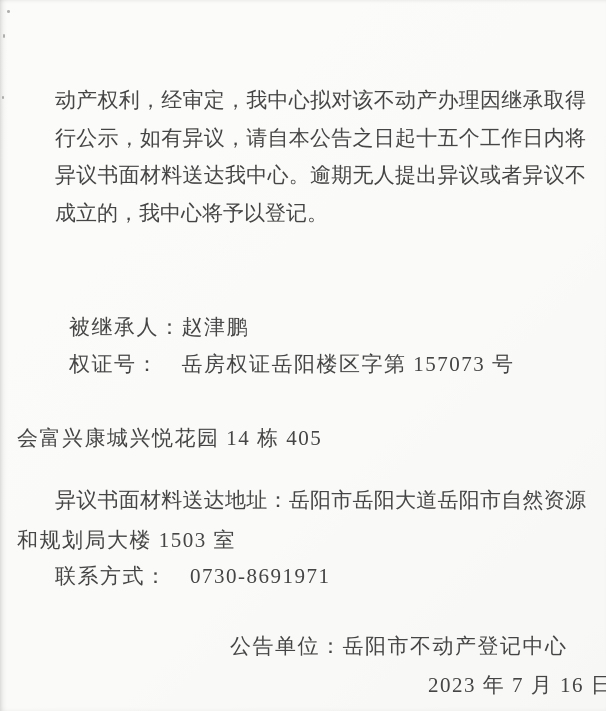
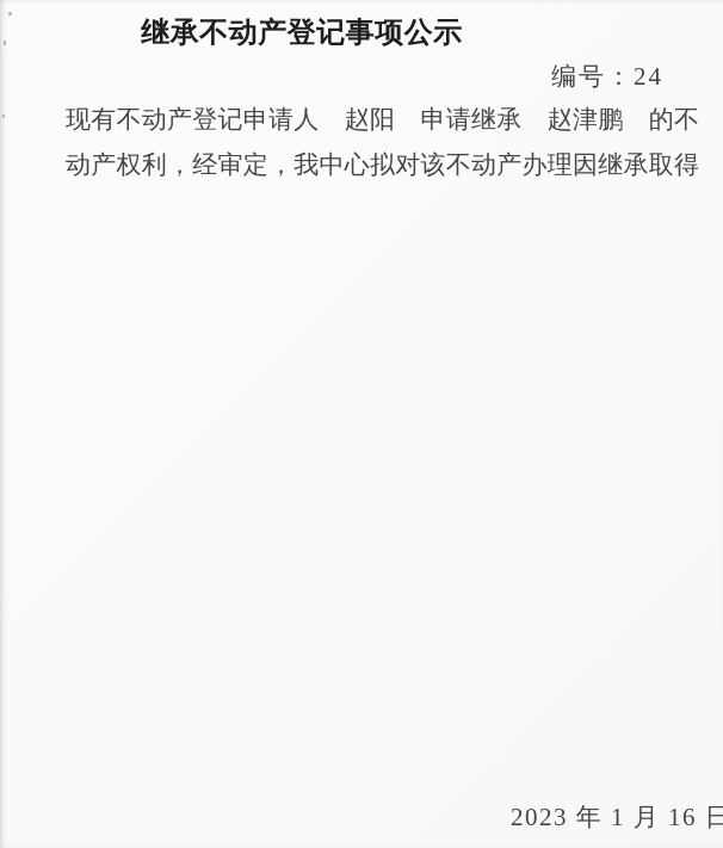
+ 继承不动产登记事项公示
+ 编号：24
+ 现有不动产登记申请人 赵阳 申请继承 赵津鹏 的不
  动产权利，经审定，我中心拟对该不动产办理因继承取得
- 行公示，如有异议，请自本公告之日起十五个工作日内将
- 异议书面材料送达我中心。逾期无人提出异议或者异议不
- 成立的，我中心将予以登记。
- 被继承人：赵津鹏
- 权证号： 岳房权证岳阳楼区字第 157073 号
- 会富兴康城兴悦花园 14 栋 405
- 异议书面材料送达地址：岳阳市岳阳大道岳阳市自然资源
- 和规划局大楼 1503 室
- 联系方式： 0730-8691971
- 公告单位：岳阳市不动产登记中心
- 2023 年 7 月 16 日
+ 2023 年 1 月 16 日
